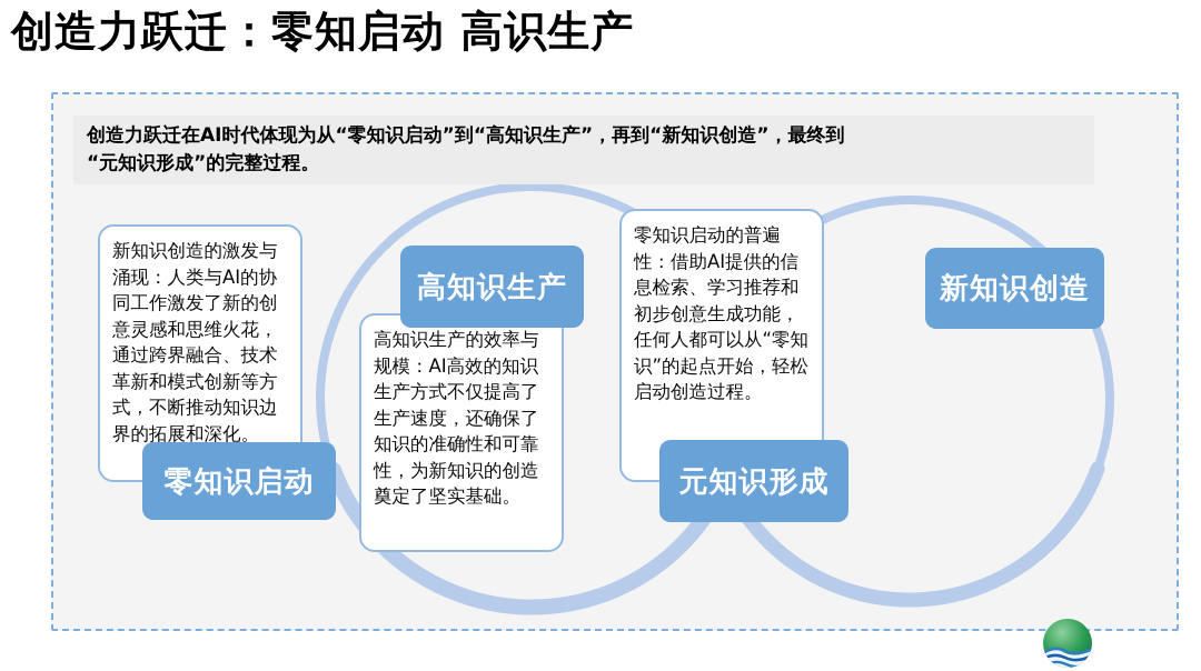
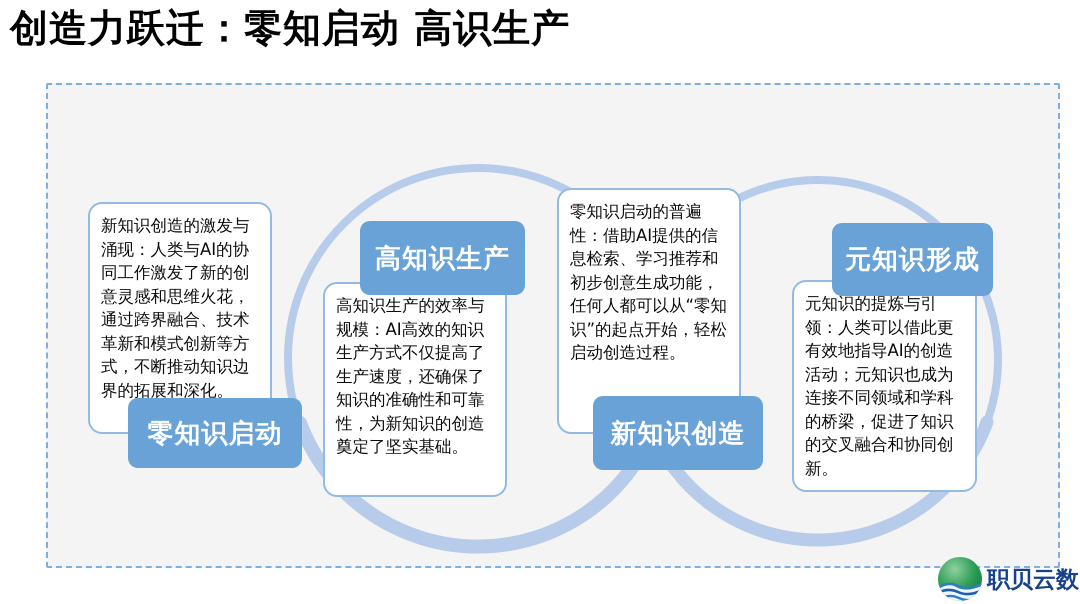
  创造力跃迁：零知启动 高识生产
- 创造力跃迁在AI时代体现为从“零知识启动”到“高知识生产”，再到“新知识创造”，最终到
- “元知识形成”的完整过程。
  新知识创造的激发与涌现：人类与AI的协同工作激发了新的创意灵感和思维火花，通过跨界融合、技术革新和模式创新等方式，不断推动知识边界的拓展和深化。
  零知识启动
  高知识生产的效率与规模：AI高效的知识生产方式不仅提高了生产速度，还确保了知识的准确性和可靠性，为新知识的创造奠定了坚实基础。
  高知识生产
  零知识启动的普遍性：借助AI提供的信息检索、学习推荐和初步创意生成功能，任何人都可以从“零知识”的起点开始，轻松启动创造过程。
- 元知识形成
+ 新知识创造
+ 元知识的提炼与引领：人类可以借此更有效地指导AI的创造活动；元知识也成为连接不同领域和学科的桥梁，促进了知识的交叉融合和协同创新。
- 新知识创造
+ 元知识形成
+ 职贝云数
